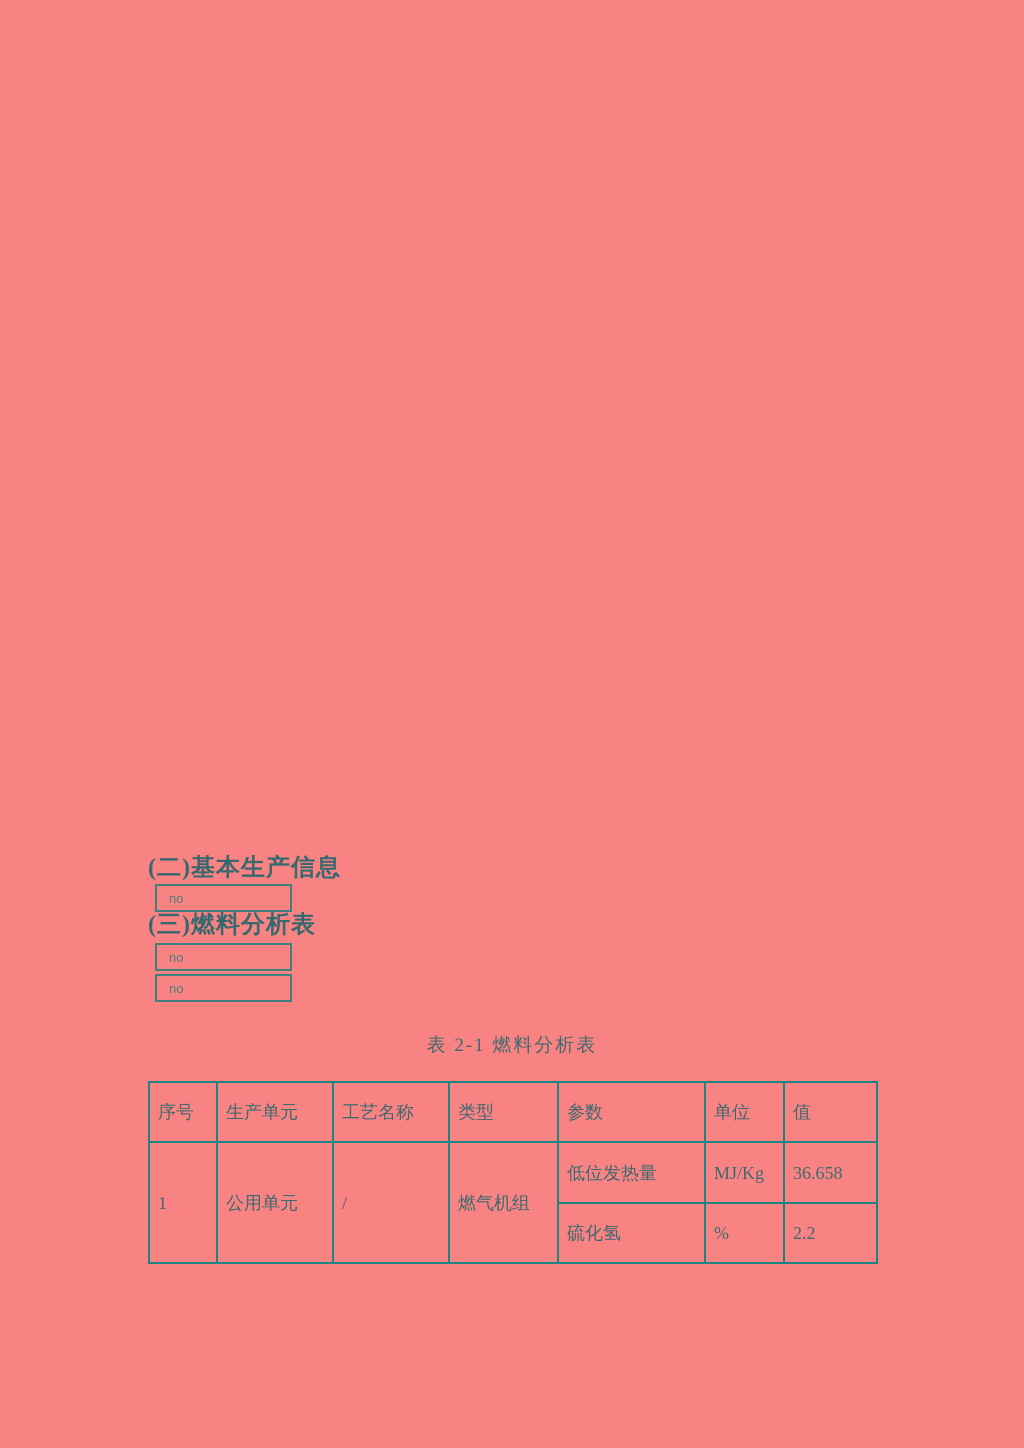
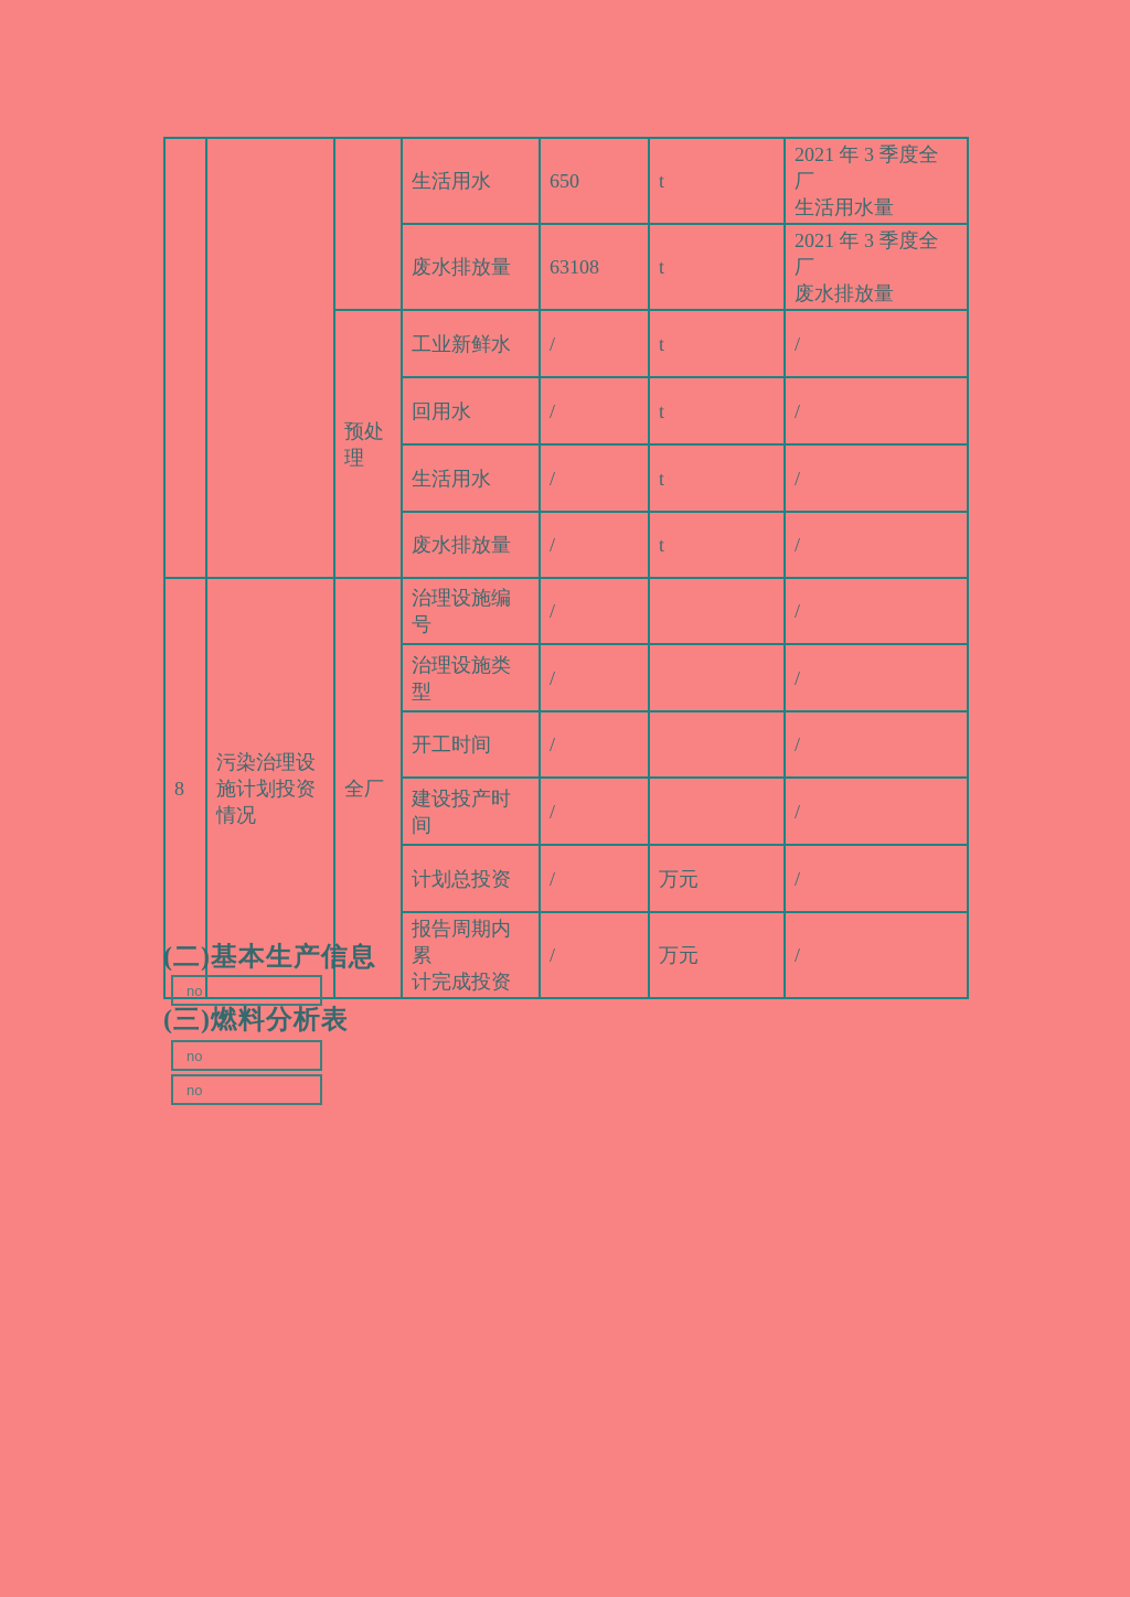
+ 			生活用水	650	t	2021 年 3 季度全厂 生活用水量
+ 废水排放量	63108	t	2021 年 3 季度全厂 废水排放量
+ 预处 理	工业新鲜水	/	t	/
+ 回用水	/	t	/
+ 生活用水	/	t	/
+ 废水排放量	/	t	/
+ 8	污染治理设 施计划投资 情况	全厂	治理设施编号	/		/
+ 治理设施类型	/		/
+ 开工时间	/		/
+ 建设投产时间	/		/
+ 计划总投资	/	万元	/
+ 报告周期内累 计完成投资	/	万元	/
  (二)基本生产信息
  no
  (三)燃料分析表
  no
  no
- 表 2-1 燃料分析表
- 序号	生产单元	工艺名称	类型	参数	单位	值
- 1	公用单元	/	燃气机组	低位发热量	MJ/Kg	36.658
- 硫化氢	%	2.2
